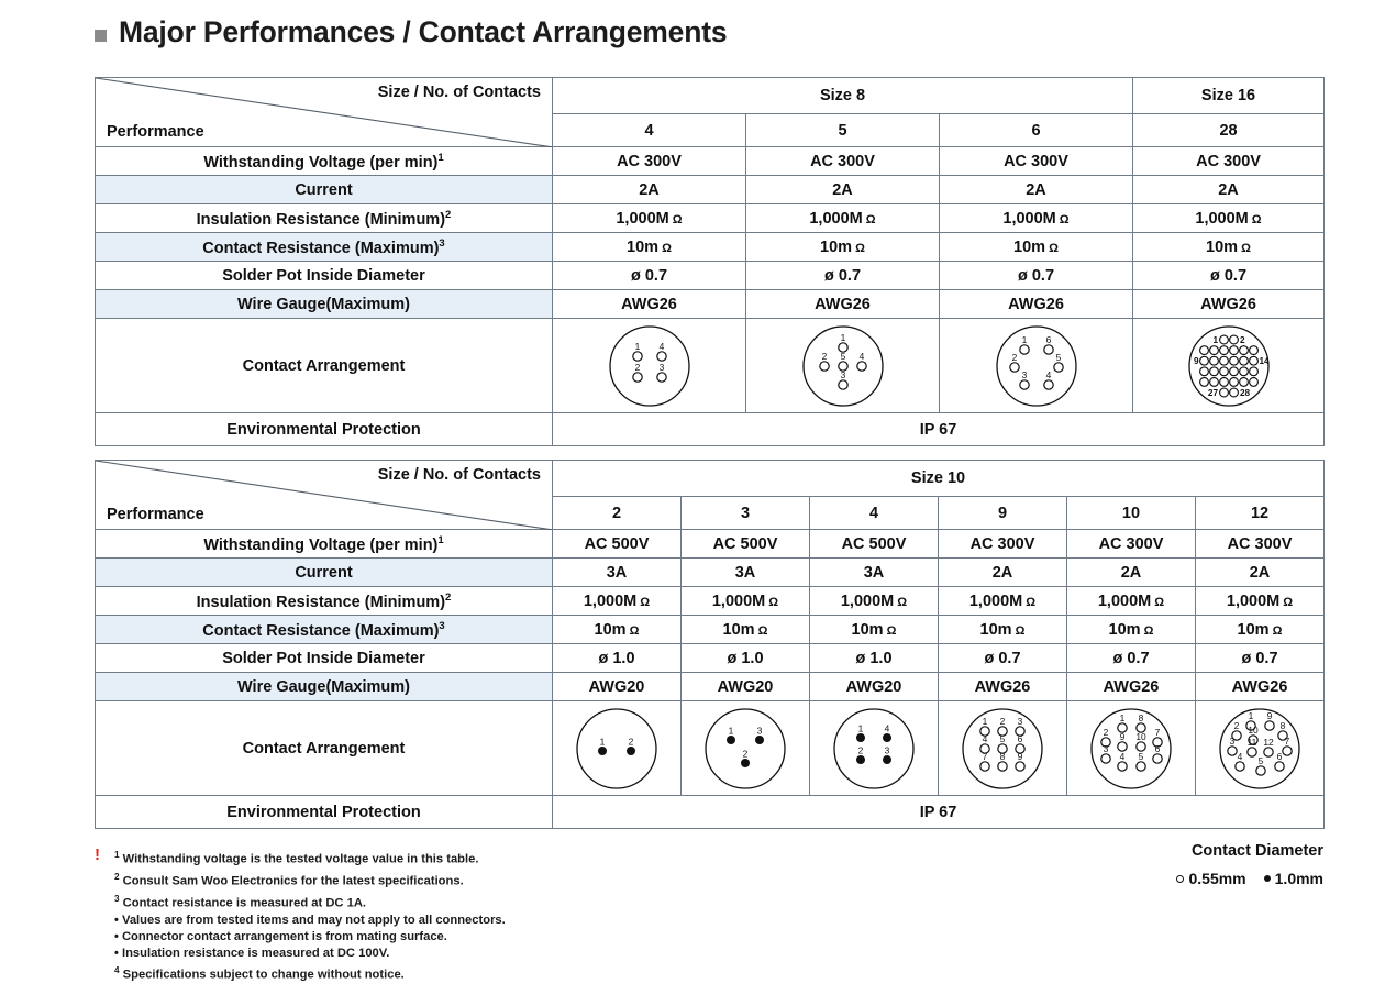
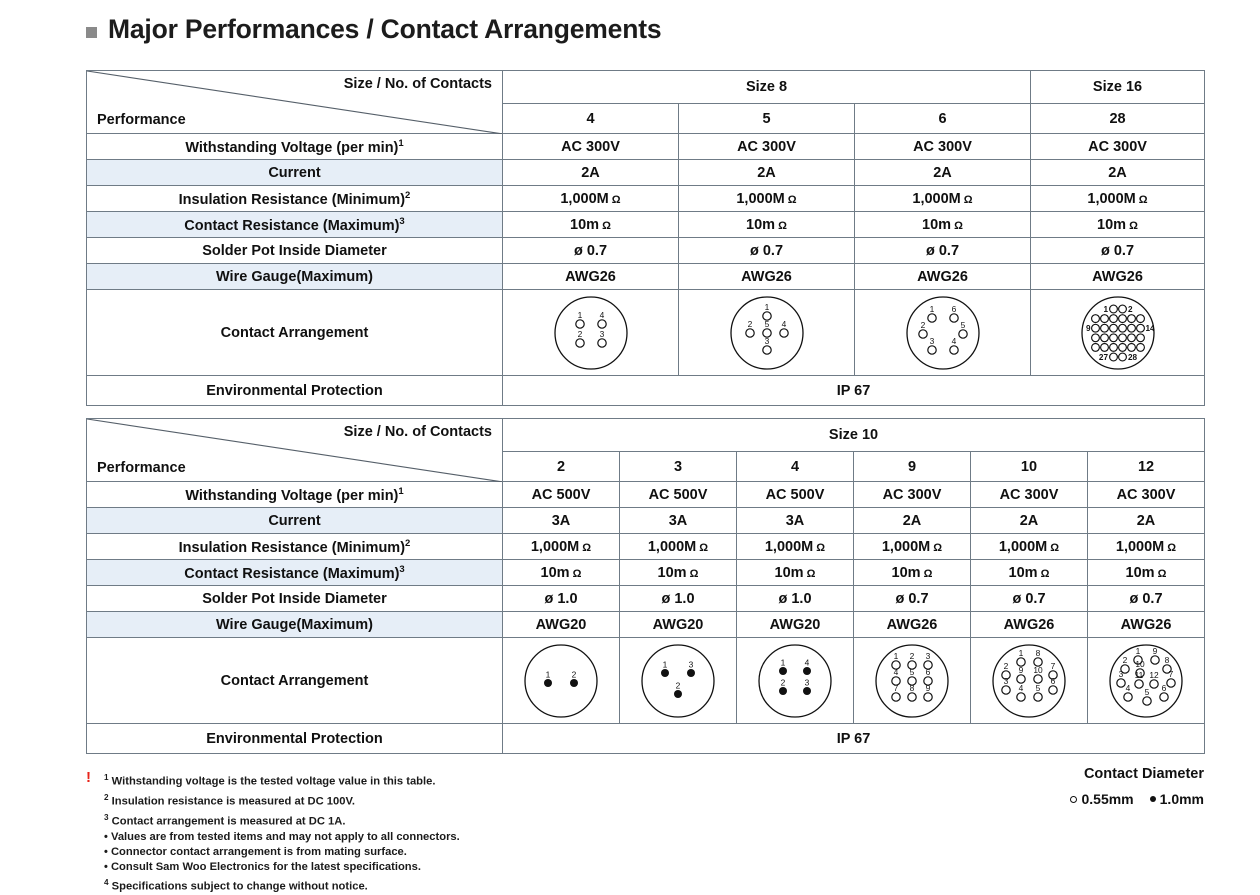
  Major Performances / Contact Arrangements
  Size / No. of ContactsPerformance	Size 8	Size 16
  4	5	6	28
  Withstanding Voltage (per min)1	AC 300V	AC 300V	AC 300V	AC 300V
  Current	2A	2A	2A	2A
  Insulation Resistance (Minimum)2	1,000M Ω	1,000M Ω	1,000M Ω	1,000M Ω
  Contact Resistance (Maximum)3	10m Ω	10m Ω	10m Ω	10m Ω
  Solder Pot Inside Diameter	ø 0.7	ø 0.7	ø 0.7	ø 0.7
  Wire Gauge(Maximum)	AWG26	AWG26	AWG26	AWG26
  Contact Arrangement	1 4 2 3	1 2 5 4 3	1 6 2 5 3 4	1 2 9 14 27 28
  Environmental Protection	IP 67
  Size / No. of ContactsPerformance	Size 10
  2	3	4	9	10	12
  Withstanding Voltage (per min)1	AC 500V	AC 500V	AC 500V	AC 300V	AC 300V	AC 300V
  Current	3A	3A	3A	2A	2A	2A
  Insulation Resistance (Minimum)2	1,000M Ω	1,000M Ω	1,000M Ω	1,000M Ω	1,000M Ω	1,000M Ω
  Contact Resistance (Maximum)3	10m Ω	10m Ω	10m Ω	10m Ω	10m Ω	10m Ω
  Solder Pot Inside Diameter	ø 1.0	ø 1.0	ø 1.0	ø 0.7	ø 0.7	ø 0.7
  Wire Gauge(Maximum)	AWG20	AWG20	AWG20	AWG26	AWG26	AWG26
  Contact Arrangement	1 2	1 3 2	1 4 2 3	1 2 3 4 5 6 7 8 9	1 8 2 9 10 7 3 6 4 5	1 9 2 810 11 123 7 4 65
  Environmental Protection	IP 67
  !
  1 Withstanding voltage is the tested voltage value in this table.
- 2 Consult Sam Woo Electronics for the latest specifications.
+ 2 Insulation resistance is measured at DC 100V.
- 3 Contact resistance is measured at DC 1A.
+ 3 Contact arrangement is measured at DC 1A.
  • Values are from tested items and may not apply to all connectors.
  • Connector contact arrangement is from mating surface.
- • Insulation resistance is measured at DC 100V.
+ • Consult Sam Woo Electronics for the latest specifications.
  4 Specifications subject to change without notice.
  Contact Diameter
  0.55mm
  1.0mm
